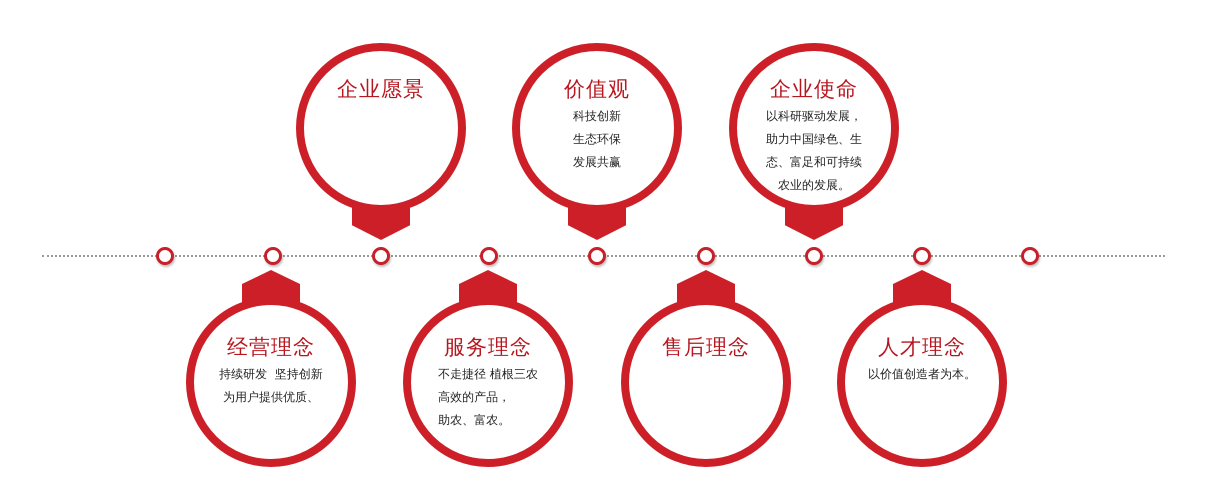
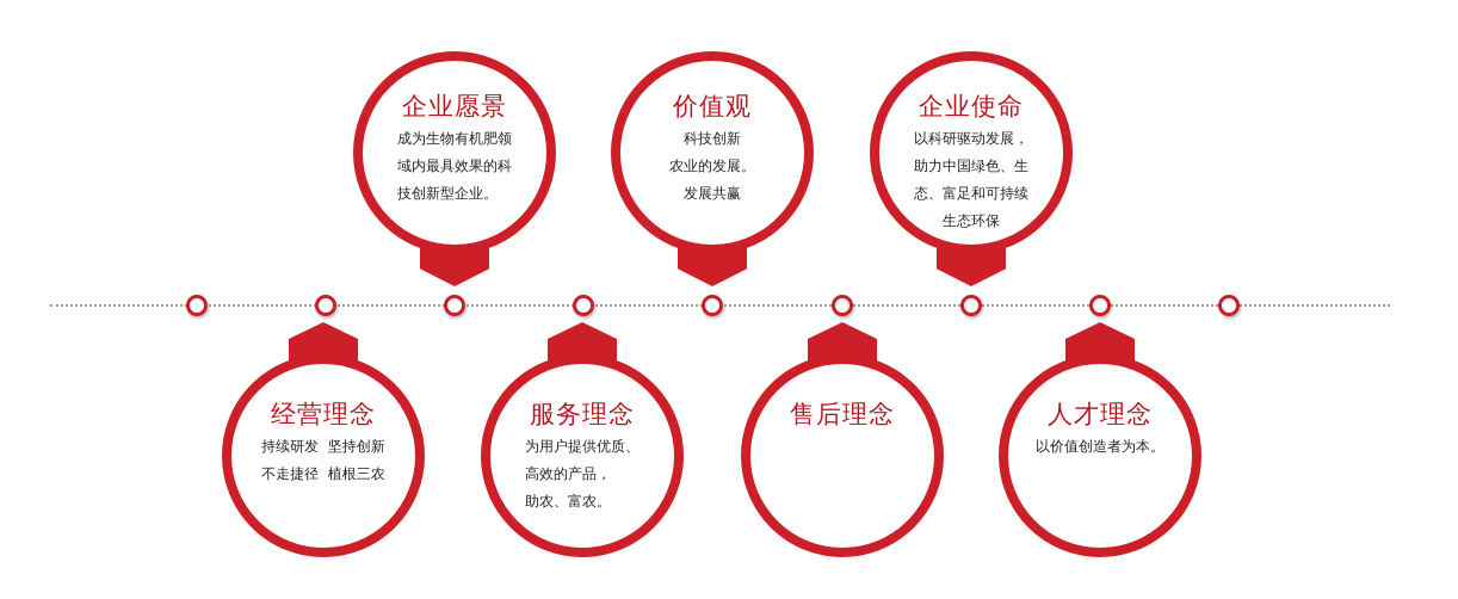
  企业愿景
+ 成为生物有机肥领
+ 域内最具效果的科
+ 技创新型企业。
  价值观
  科技创新
- 生态环保
+ 农业的发展。
  发展共赢
  企业使命
  以科研驱动发展，
  助力中国绿色、生
  态、富足和可持续
- 农业的发展。
+ 生态环保
  经营理念
  持续研发 坚持创新
- 为用户提供优质、
+ 不走捷径 植根三农
  服务理念
- 不走捷径 植根三农
+ 为用户提供优质、
  高效的产品，
  助农、富农。
  售后理念
  人才理念
  以价值创造者为本。
